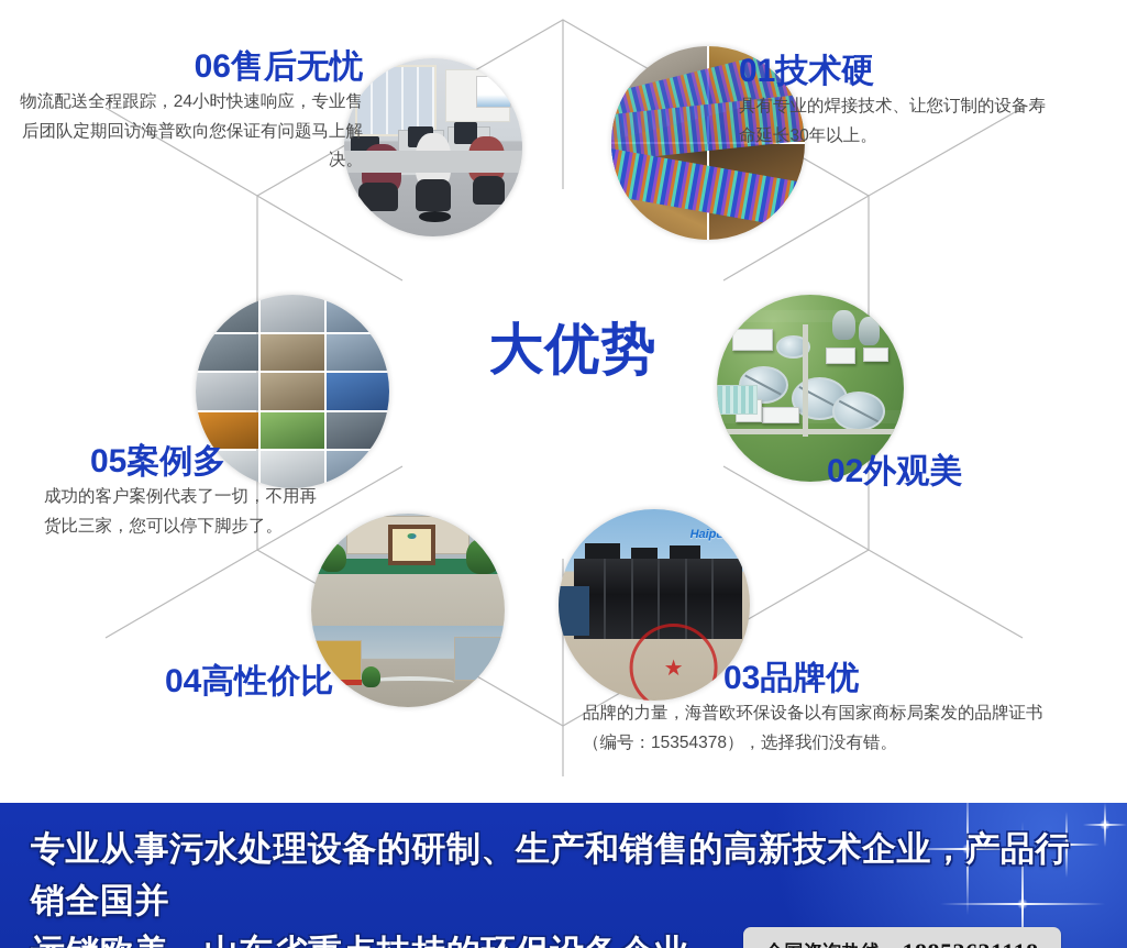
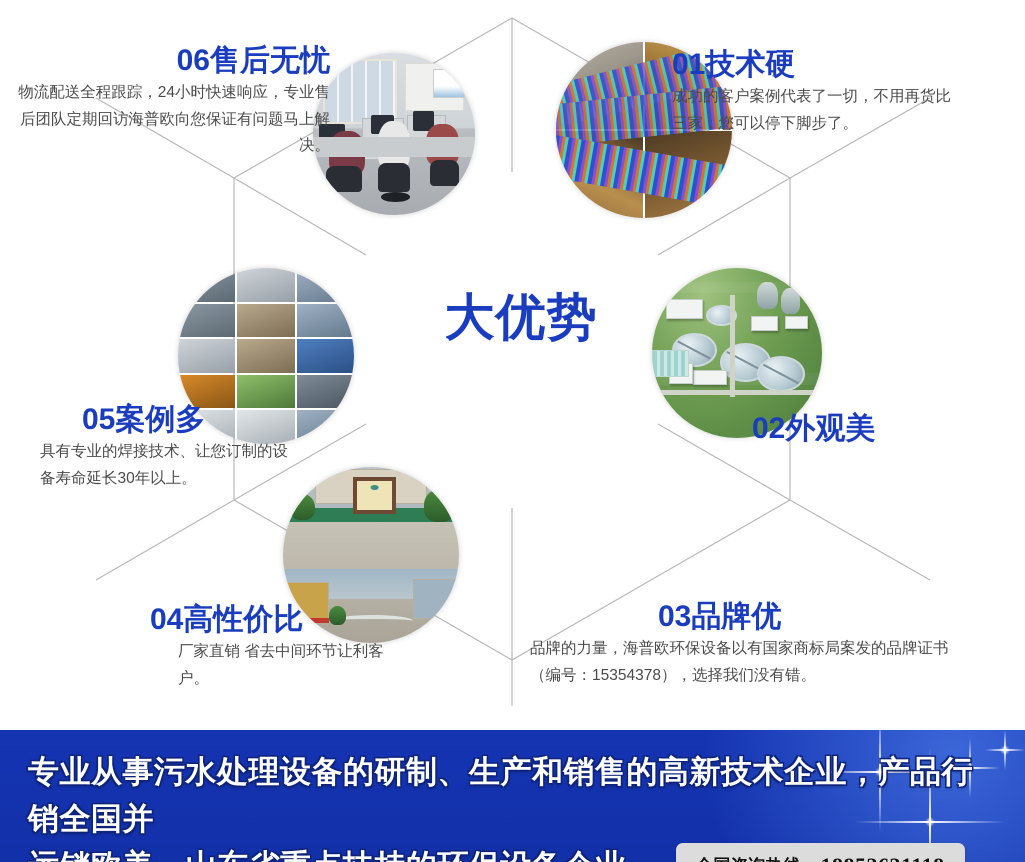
  大优势
- Haipuou
  06售后无忧
  物流配送全程跟踪，24小时快速响应，专业售后团队定期回访海普欧向您保证有问题马上解决。
  01技术硬
- 具有专业的焊接技术、让您订制的设备寿命延长30年以上。
+ 成功的客户案例代表了一切，不用再货比三家，您可以停下脚步了。
  02外观美
  03品牌优
  品牌的力量，海普欧环保设备以有国家商标局案发的品牌证书（编号：15354378），选择我们没有错。
  04高性价比
+ 厂家直销 省去中间环节让利客户。
  05案例多
- 成功的客户案例代表了一切，不用再货比三家，您可以停下脚步了。
+ 具有专业的焊接技术、让您订制的设备寿命延长30年以上。
  专业从事污水处理设备的研制、生产和销售的高新技术企业，产品行销全国并
